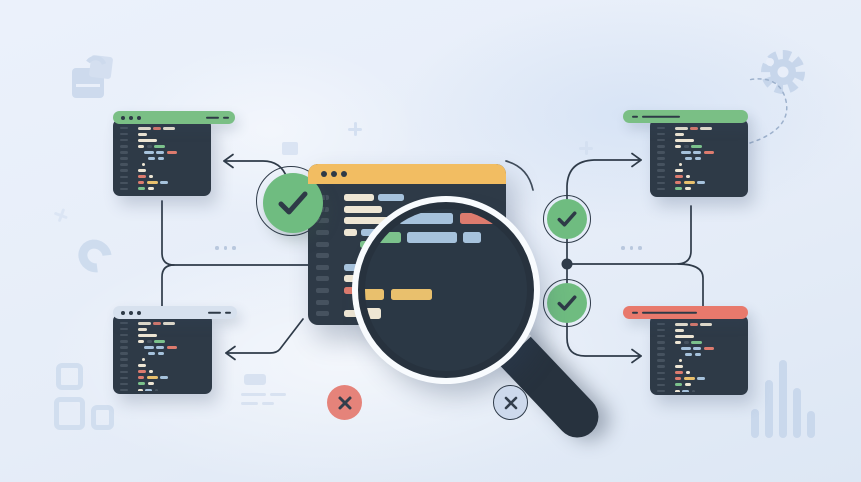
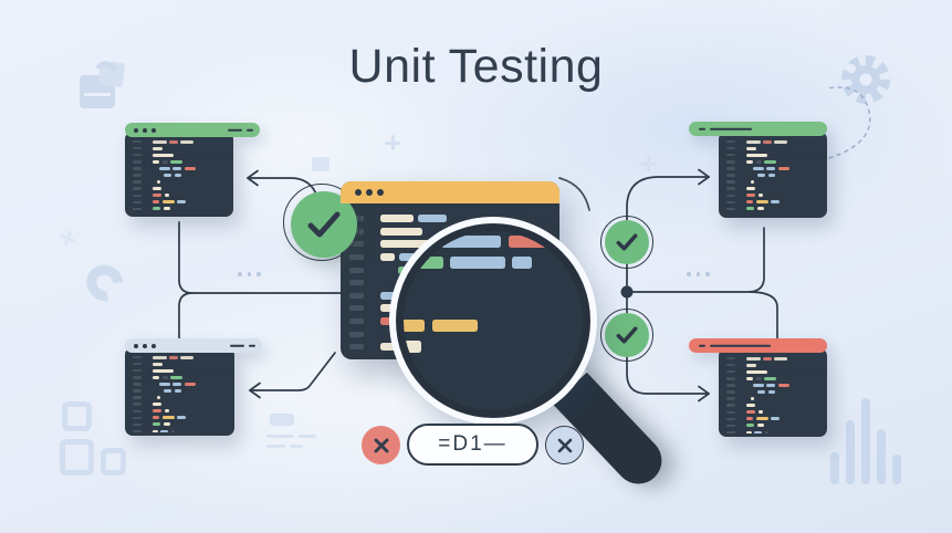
+ Unit Testing
+ =D1—
